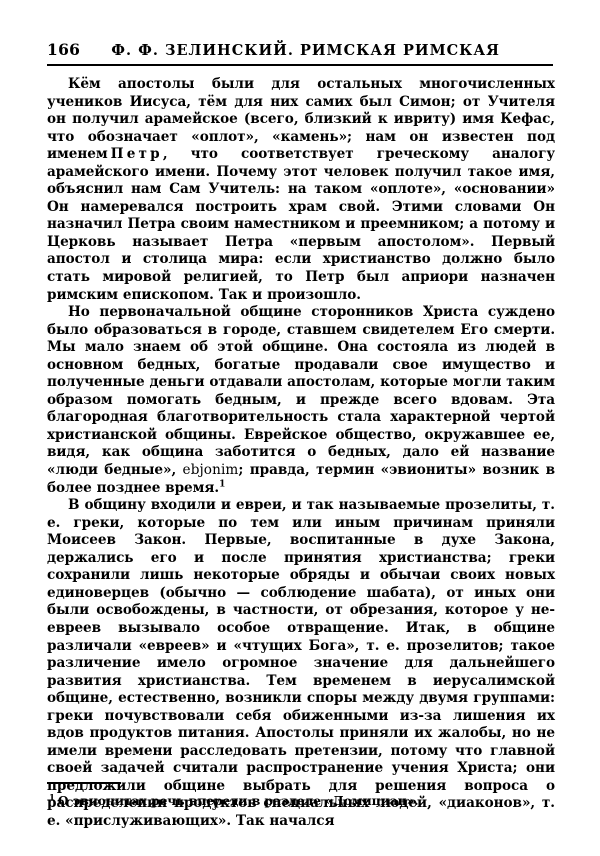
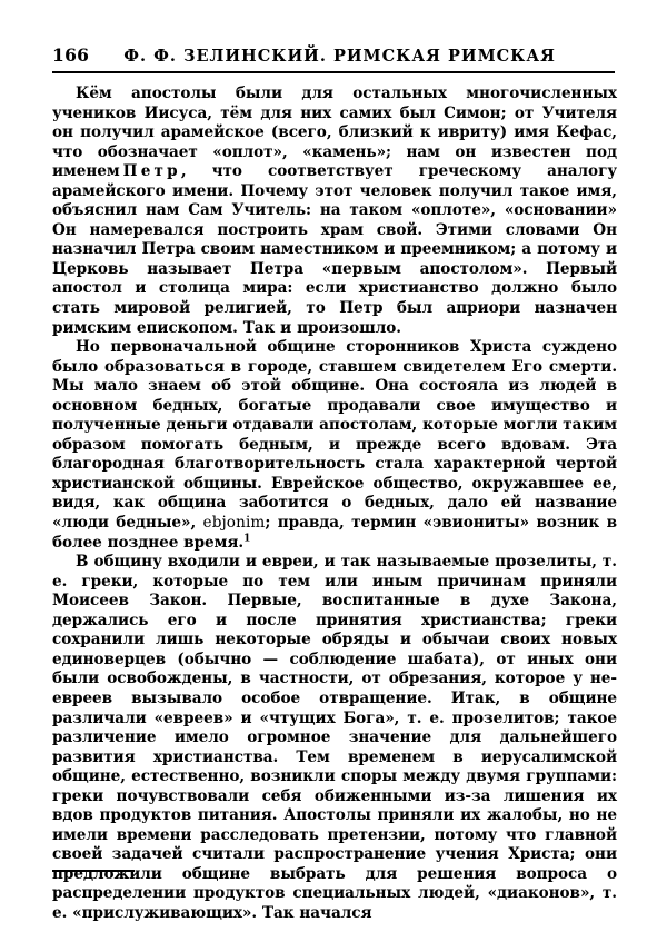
  166
  Ф. Ф. ЗЕЛИНСКИЙ. РИМСКАЯ РИМСКАЯ
  Кём апостолы были для остальных многочисленных учеников Иисуса, тём для них самих был Симон; от Учителя он получил арамейское (всего, близкий к ивриту) имя Кефас, что обозначает «оплот», «камень»; нам он известен под именем Петр, что соответствует греческому аналогу арамейского имени. Почему этот человек получил такое имя, объяснил нам Сам Учитель: на таком «оплоте», «основании» Он намеревался построить храм свой. Этими словами Он назначил Петра своим наместником и преемником; а потому и Церковь называет Петра «первым апостолом». Первый апостол и столица мира: если христианство должно было стать мировой религией, то Петр был априори назначен римским епископом. Так и произошло.
  Но первоначальной общине сторонников Христа суждено было образоваться в городе, ставшем свидетелем Его смерти. Мы мало знаем об этой общине. Она состояла из людей в основном бедных, богатые продавали свое имущество и полученные деньги отдавали апостолам, которые могли таким образом помогать бедным, и прежде всего вдовам. Эта благородная благотворительность стала характерной чертой христианской общины. Еврейское общество, окружавшее ее, видя, как община заботится о бедных, дало ей название «люди бедные», ebjonim; правда, термин «эвиониты» возник в более позднее время.1
  В общину входили и евреи, и так называемые прозелиты, т. е. греки, которые по тем или иным причинам приняли Моисеев Закон. Первые, воспитанные в духе Закона, держались его и после принятия христианства; греки сохранили лишь некоторые обряды и обычаи своих новых единоверцев (обычно — соблюдение шабата), от иных они были освобождены, в частности, от обрезания, которое у не-евреев вызывало особое отвращение. Итак, в общине различали «евреев» и «чтущих Бога», т. е. прозелитов; такое различение имело огромное значение для дальнейшего развития христианства. Тем временем в иерусалимской общине, естественно, возникли споры между двумя группами: греки почувствовали себя обиженными из-за лишения их вдов продуктов питания. Апостолы приняли их жалобы, но не имели времени расследовать претензии, потому что главной своей задачей считали распространение учения Христа; они предложили общине выбрать для решения вопроса о распределении продуктов специальных людей, «диаконов», т. е. «прислуживающих». Так начался
- 1 О эвионитах речь впереди в разделе «Домициан».
